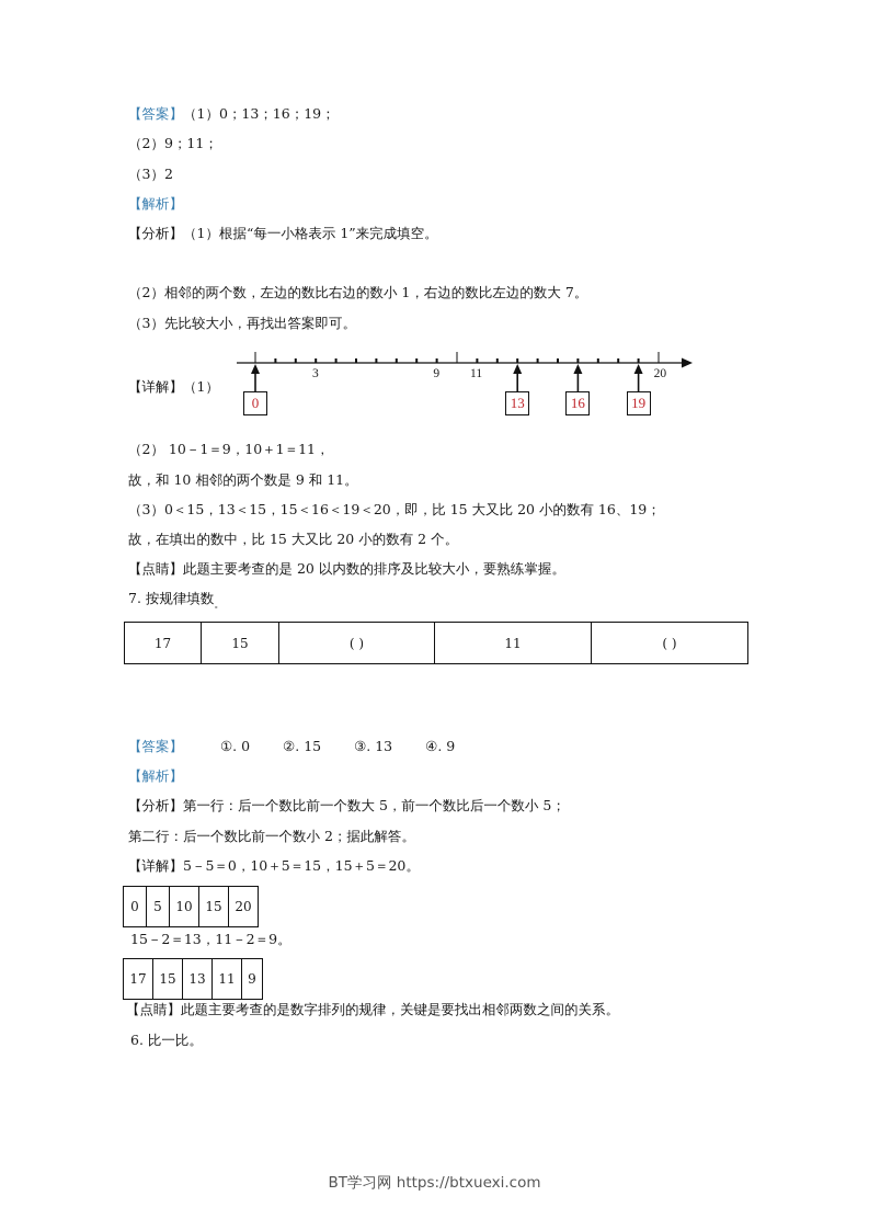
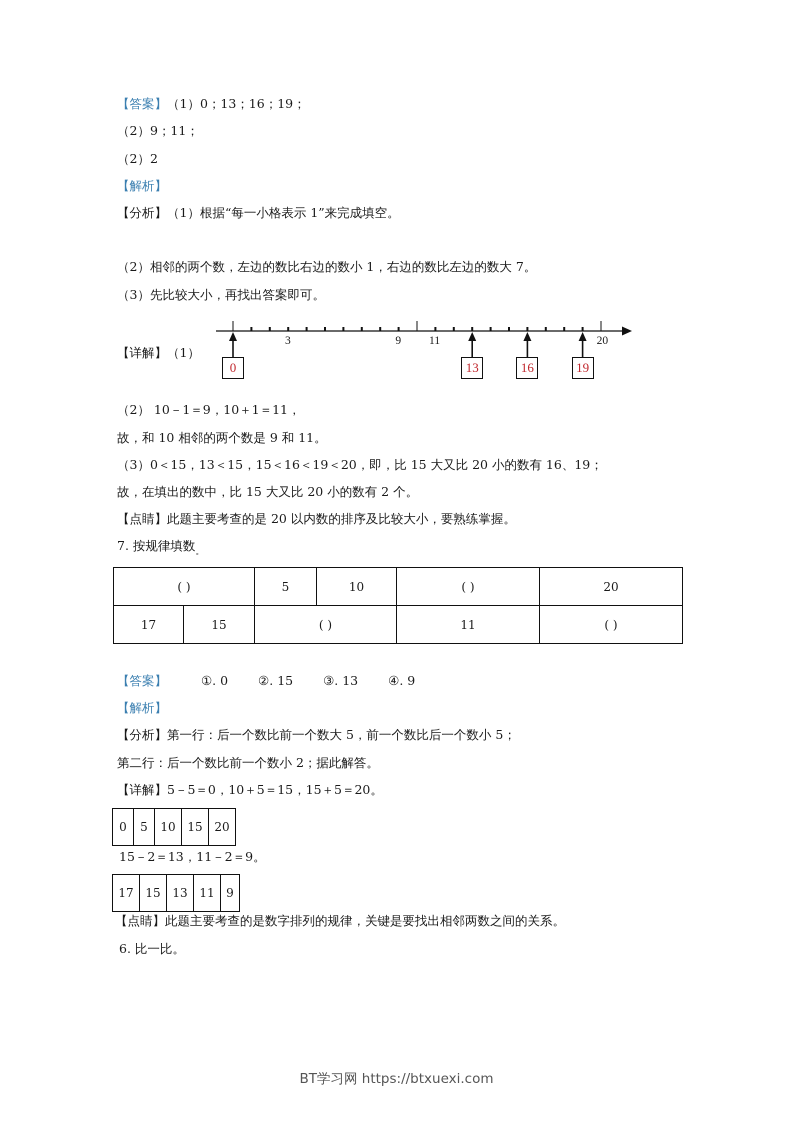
  【答案】（1）0；13；16；19；
  （2）9；11；
- （3）2
+ （2）2
  【解析】
  【分析】（1）根据“每一小格表示 1”来完成填空。
  （2）相邻的两个数，左边的数比右边的数小 1，右边的数比左边的数大 7。
  （3）先比较大小，再找出答案即可。
  【详解】（1）
  3
  9
  11
  20
  0
  13
  16
  19
  （2） 10－1＝9，10＋1＝11，
  故，和 10 相邻的两个数是 9 和 11。
  （3）0＜15，13＜15，15＜16＜19＜20，即，比 15 大又比 20 小的数有 16、19；
  故，在填出的数中，比 15 大又比 20 小的数有 2 个。
  【点睛】此题主要考查的是 20 以内数的排序及比较大小，要熟练掌握。
  7. 按规律填数。
+ ( )	5	10	( )	20
  17	15	( )	11	( )
  【答案】 ①. 0 ②. 15 ③. 13 ④. 9
  【解析】
  【分析】第一行：后一个数比前一个数大 5，前一个数比后一个数小 5；
  第二行：后一个数比前一个数小 2；据此解答。
  【详解】5－5＝0，10＋5＝15，15＋5＝20。
  0	5	10	15	20
  15－2＝13，11－2＝9。
  17	15	13	11	9
  【点睛】此题主要考查的是数字排列的规律，关键是要找出相邻两数之间的关系。
  6. 比一比。
  BT学习网 https://btxuexi.com
